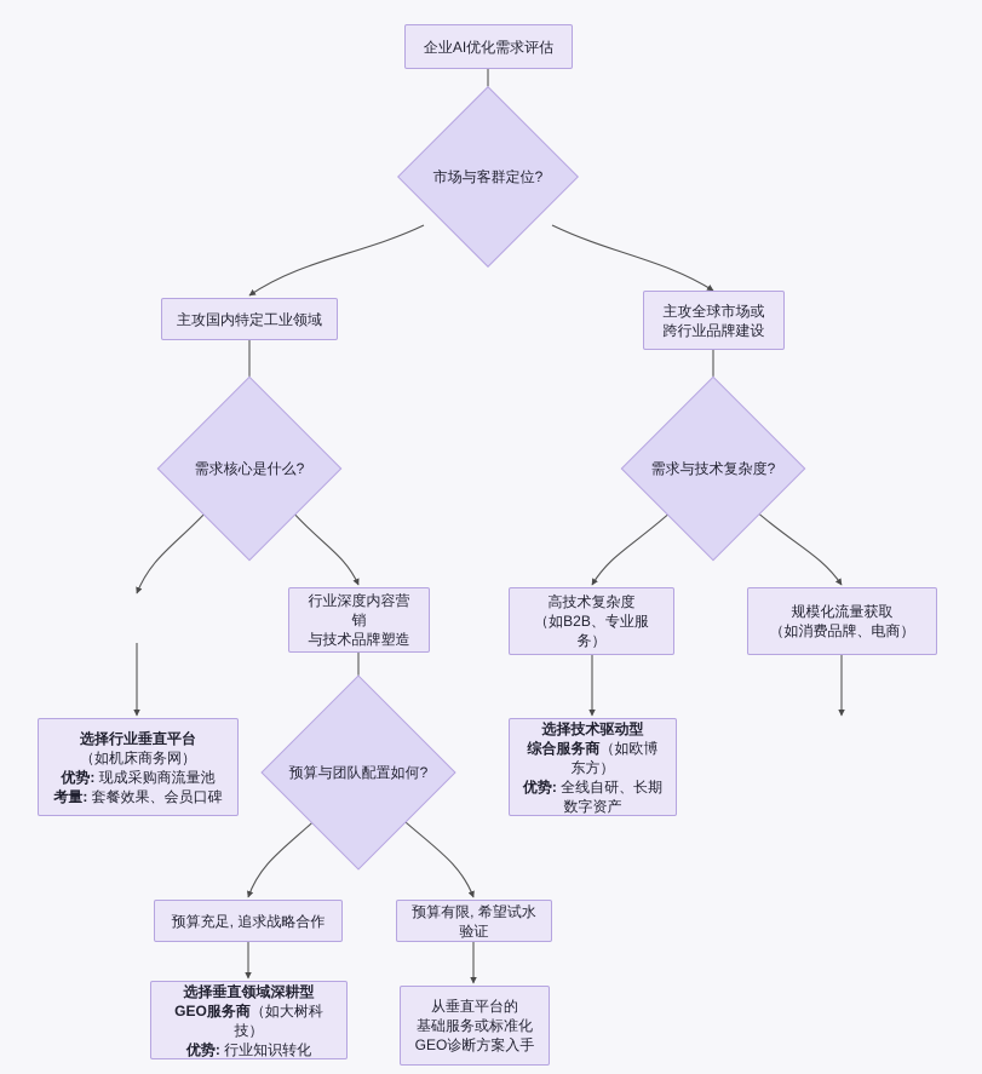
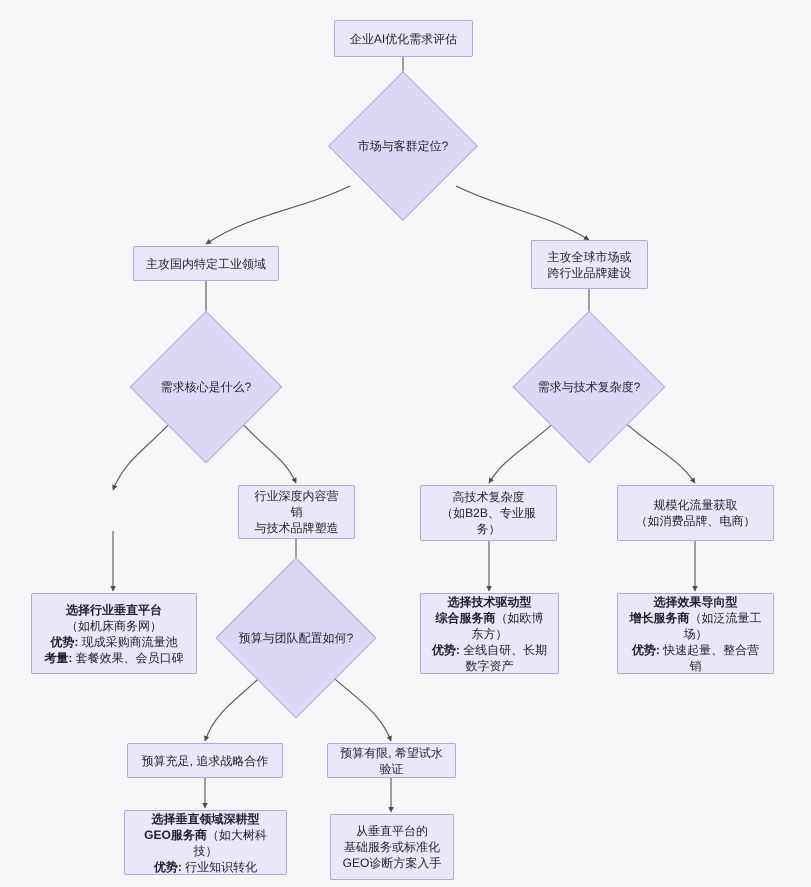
  企业AI优化需求评估
  市场与客群定位?
  主攻国内特定工业领域
  主攻全球市场或
  跨行业品牌建设
  需求核心是什么?
  需求与技术复杂度?
  行业深度内容营销
  与技术品牌塑造
  高技术复杂度
  （如B2B、专业服务）
  规模化流量获取
  （如消费品牌、电商）
  选择行业垂直平台
  （如机床商务网）
  优势: 现成采购商流量池
  考量: 套餐效果、会员口碑
  预算与团队配置如何?
  选择技术驱动型
  综合服务商（如欧博东方）
  优势: 全线自研、长期数字资产
+ 选择效果导向型
+ 增长服务商（如泛流量工场）
+ 优势: 快速起量、整合营销
  预算充足, 追求战略合作
  预算有限, 希望试水验证
  选择垂直领域深耕型
  GEO服务商（如大树科技）
  优势: 行业知识转化
  从垂直平台的
  基础服务或标准化
  GEO诊断方案入手
